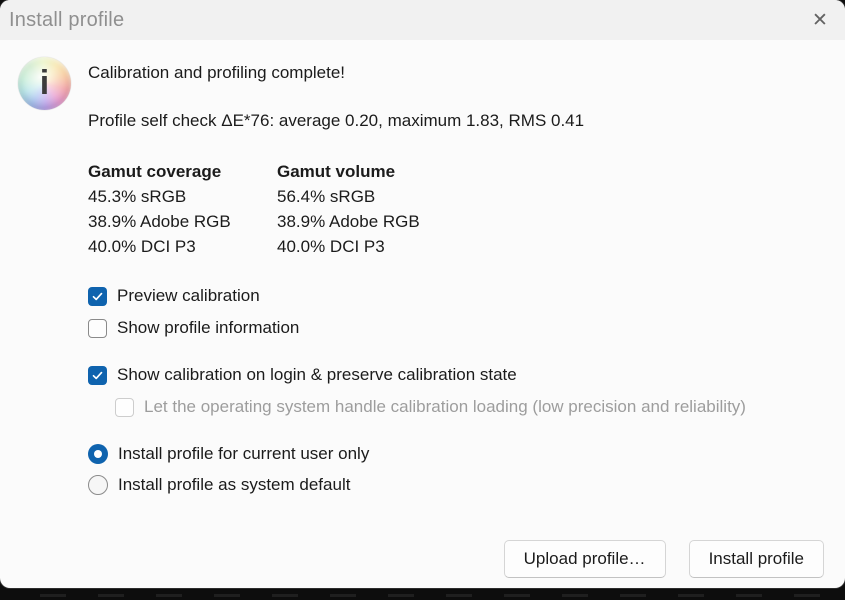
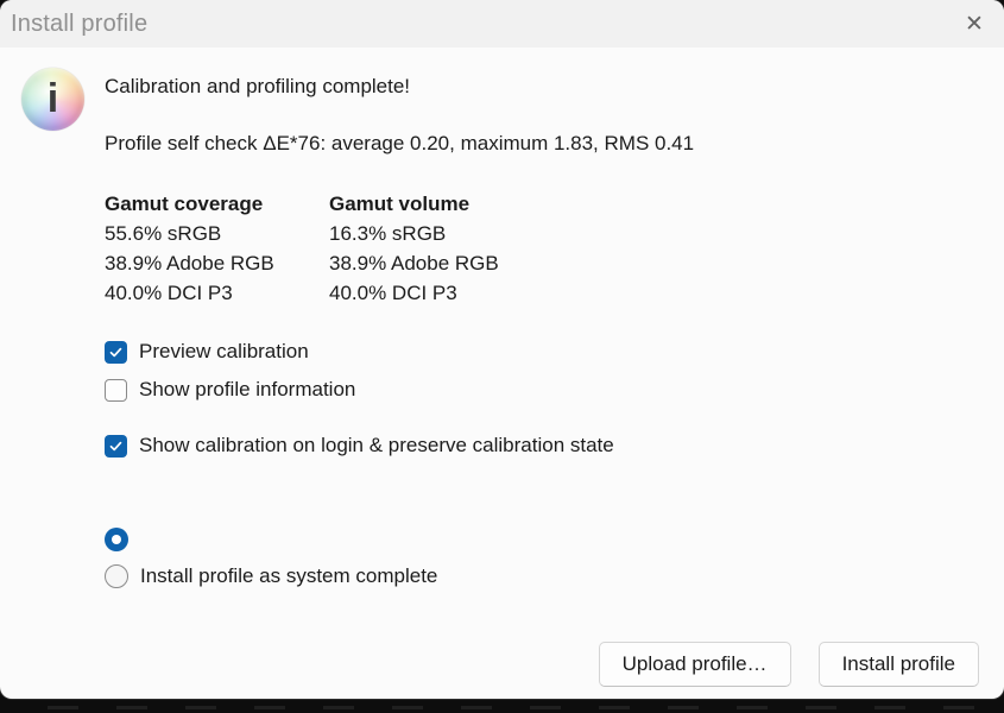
  Install profile
  ✕
  i
  Calibration and profiling complete!
  Profile self check ΔE*76: average 0.20, maximum 1.83, RMS 0.41
  Gamut coverage
- 45.3% sRGB
+ 55.6% sRGB
  38.9% Adobe RGB
  40.0% DCI P3
  Gamut volume
- 56.4% sRGB
+ 16.3% sRGB
  38.9% Adobe RGB
  40.0% DCI P3
  Preview calibration
  Show profile information
  Show calibration on login & preserve calibration state
- Let the operating system handle calibration loading (low precision and reliability)
- Install profile for current user only
- Install profile as system default
+ Install profile as system complete
  Upload profile…
  Install profile
